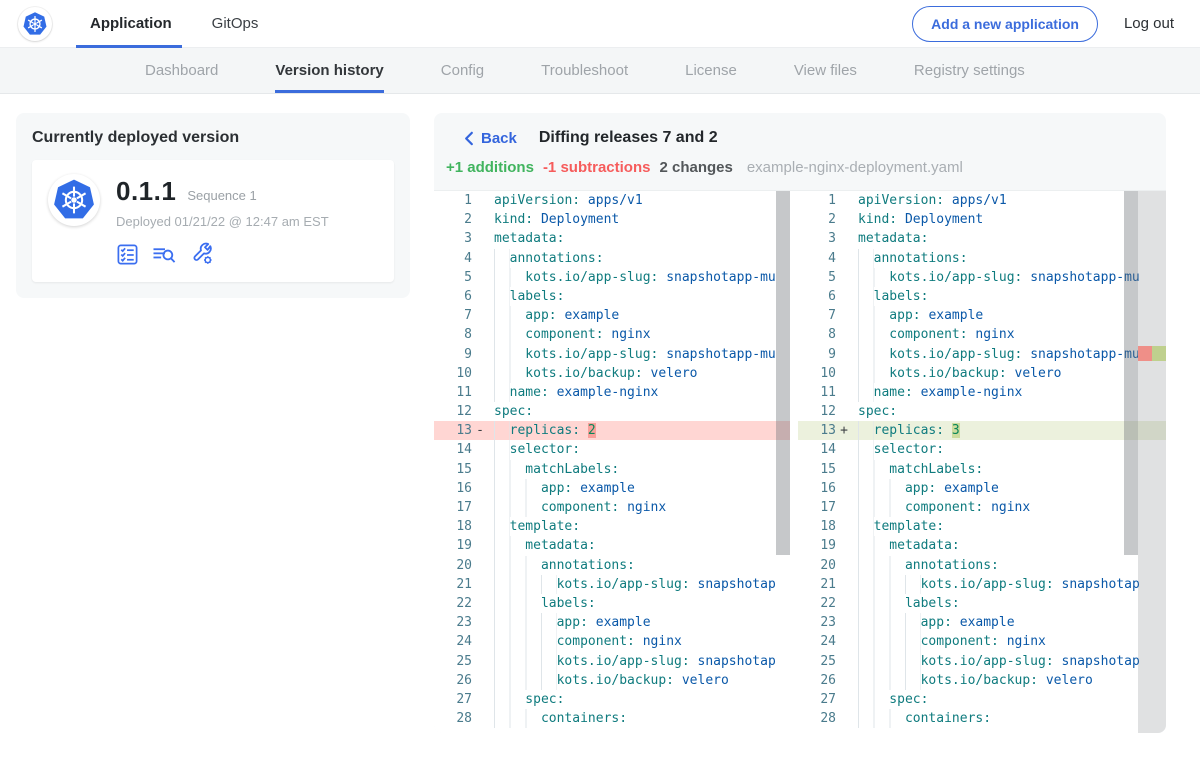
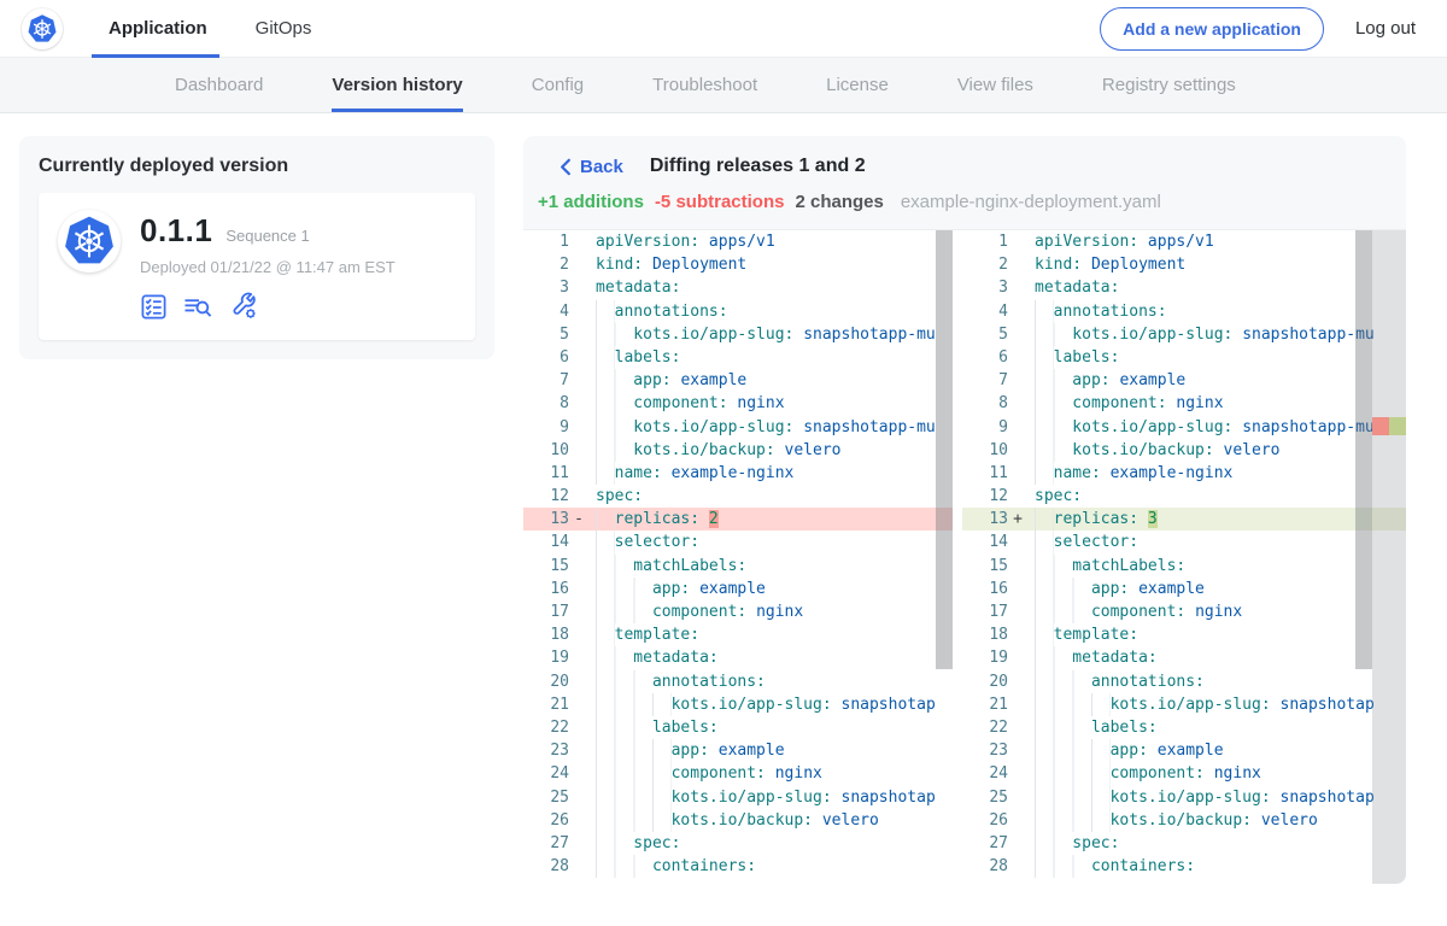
  Application
  GitOps
  Add a new application
  Log out
  Dashboard
  Version history
  Config
  Troubleshoot
  License
  View files
  Registry settings
  Currently deployed version
  0.1.1
  Sequence 1
- Deployed 01/21/22 @ 12:47 am EST
+ Deployed 01/21/22 @ 11:47 am EST
  Back
- Diffing releases 7 and 2
+ Diffing releases 1 and 2
  +1 additions
- -1 subtractions
+ -5 subtractions
  2 changes
  example-nginx-deployment.yaml
  1
  apiVersion: apps/v1
  2
  kind: Deployment
  3
  metadata:
  4
  annotations:
  5
  kots.io/app-slug: snapshotapp-mu
  6
  labels:
  7
  app: example
  8
  component: nginx
  9
  kots.io/app-slug: snapshotapp-mu
  10
  kots.io/backup: velero
  11
  name: example-nginx
  12
  spec:
  13
  -
  replicas: 2
  14
  selector:
  15
  matchLabels:
  16
  app: example
  17
  component: nginx
  18
  template:
  19
  metadata:
  20
  annotations:
  21
  kots.io/app-slug: snapshotap
  22
  labels:
  23
  app: example
  24
  component: nginx
  25
  kots.io/app-slug: snapshotap
  26
  kots.io/backup: velero
  27
  spec:
  28
  containers:
  1
  apiVersion: apps/v1
  2
  kind: Deployment
  3
  metadata:
  4
  annotations:
  5
  kots.io/app-slug: snapshotapp-mu
  6
  labels:
  7
  app: example
  8
  component: nginx
  9
  kots.io/app-slug: snapshotapp-mu
  10
  kots.io/backup: velero
  11
  name: example-nginx
  12
  spec:
  13
  +
  replicas: 3
  14
  selector:
  15
  matchLabels:
  16
  app: example
  17
  component: nginx
  18
  template:
  19
  metadata:
  20
  annotations:
  21
  kots.io/app-slug: snapshotap
  22
  labels:
  23
  app: example
  24
  component: nginx
  25
  kots.io/app-slug: snapshotap
  26
  kots.io/backup: velero
  27
  spec:
  28
  containers:
